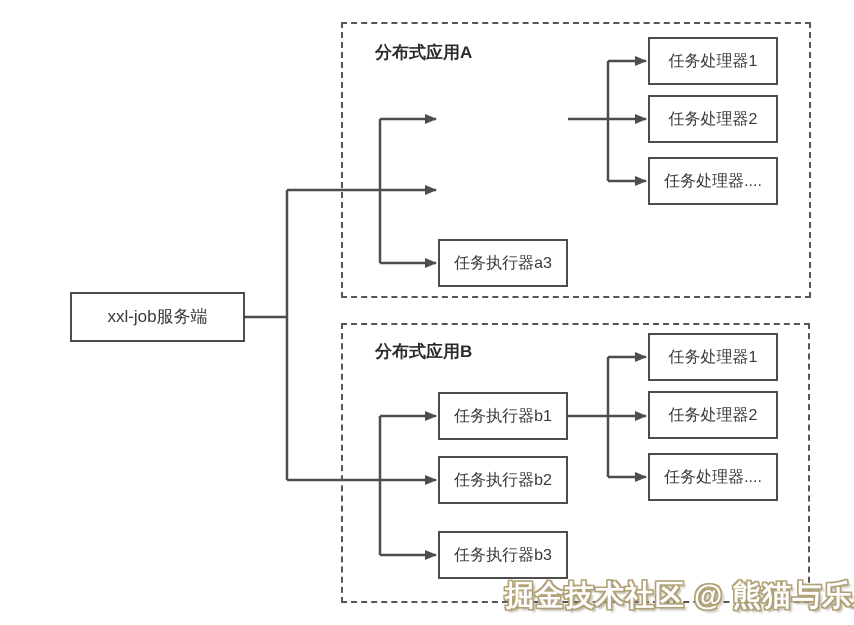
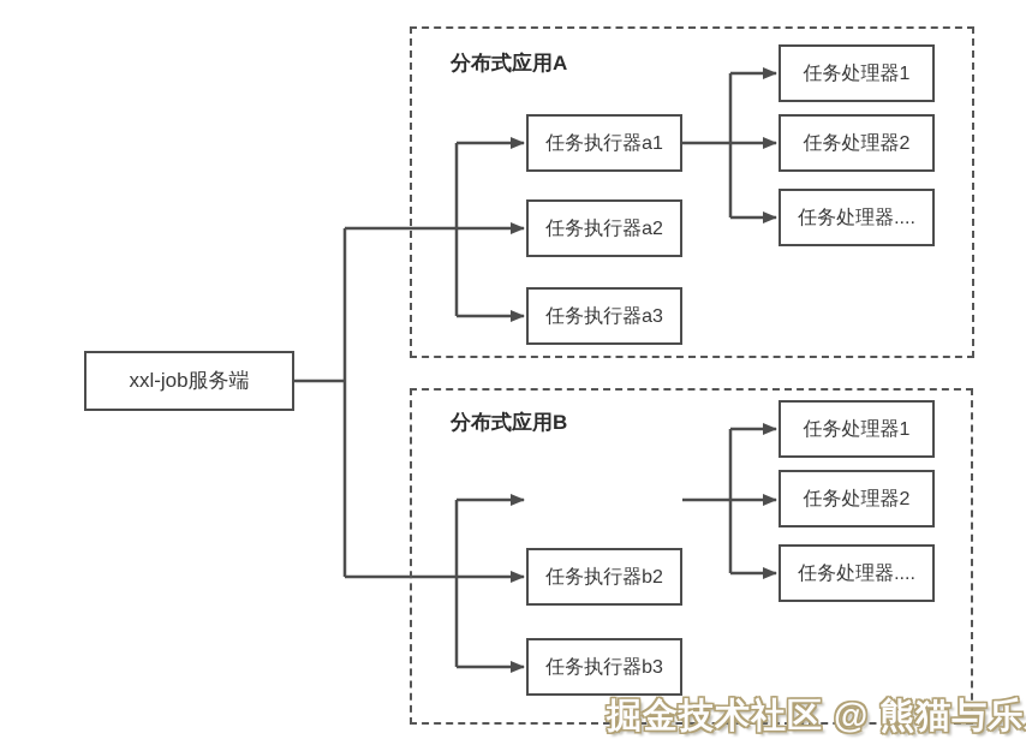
  分布式应用A
  分布式应用B
  xxl-job服务端
+ 任务执行器a1
+ 任务执行器a2
  任务执行器a3
  任务处理器1
  任务处理器2
  任务处理器....
- 任务执行器b1
  任务执行器b2
  任务执行器b3
  任务处理器1
  任务处理器2
  任务处理器....
  掘金技术社区 @ 熊猫与乐
